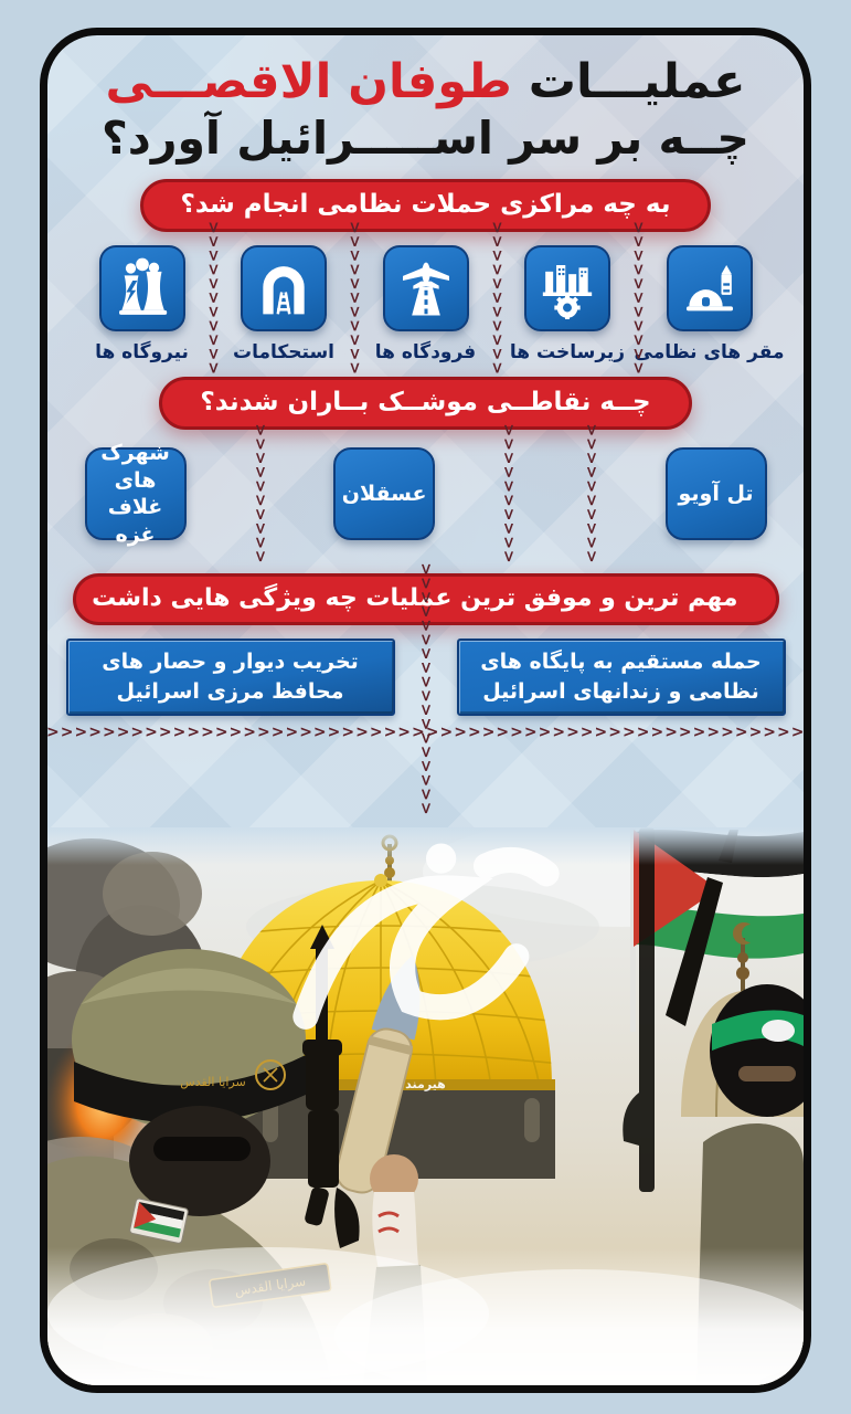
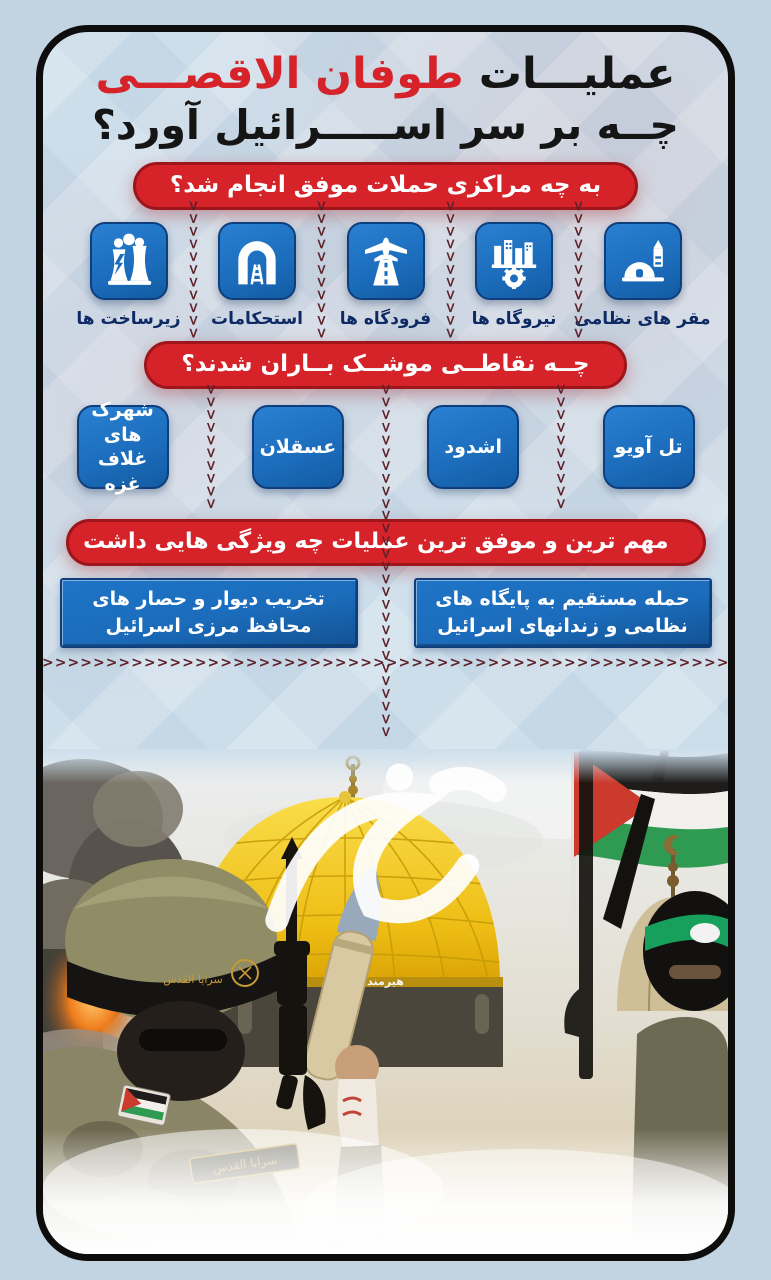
  عملیـــات طوفان الاقصـــی
  چــه بر سر اســـــرائیل آورد؟
- به چه مراکزی حملات نظامی انجام شد؟
+ به چه مراکزی حملات موفق انجام شد؟
  مقر های نظامی
- زیرساخت ها
+ نیروگاه ها
  فرودگاه ها
  استحکامات
- نیروگاه ها
+ زیرساخت ها
  چــه نقاطــی موشــک بــاران شدند؟
  تل آویو
+ اشدود
  عسقلان
  شهرک های غلاف غزه
  مهم ترین و موفق ترین عملیات چه ویژگی هایی داشت
  حمله مستقیم به پایگاه های نظامی و زندانهای اسرائیل
  تخریب دیوار و حصار های محافظ مرزی اسرائیل
  سرايا القدس
  هیرمند
